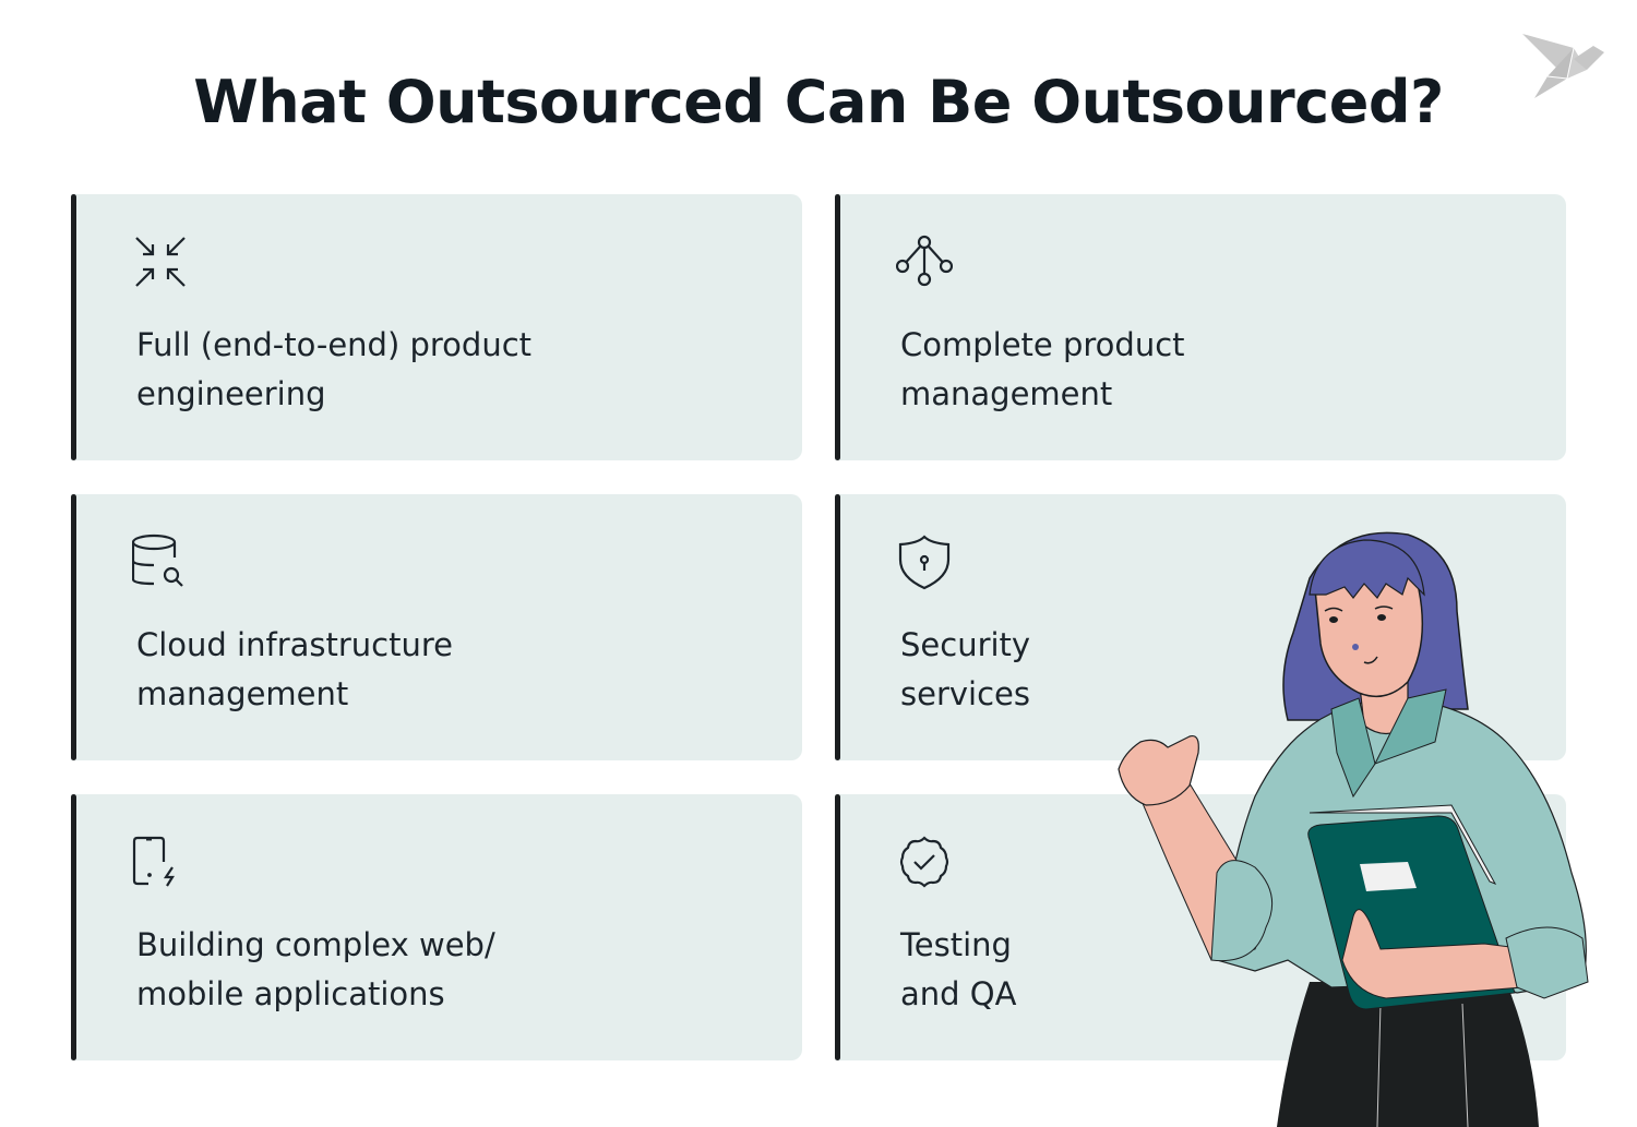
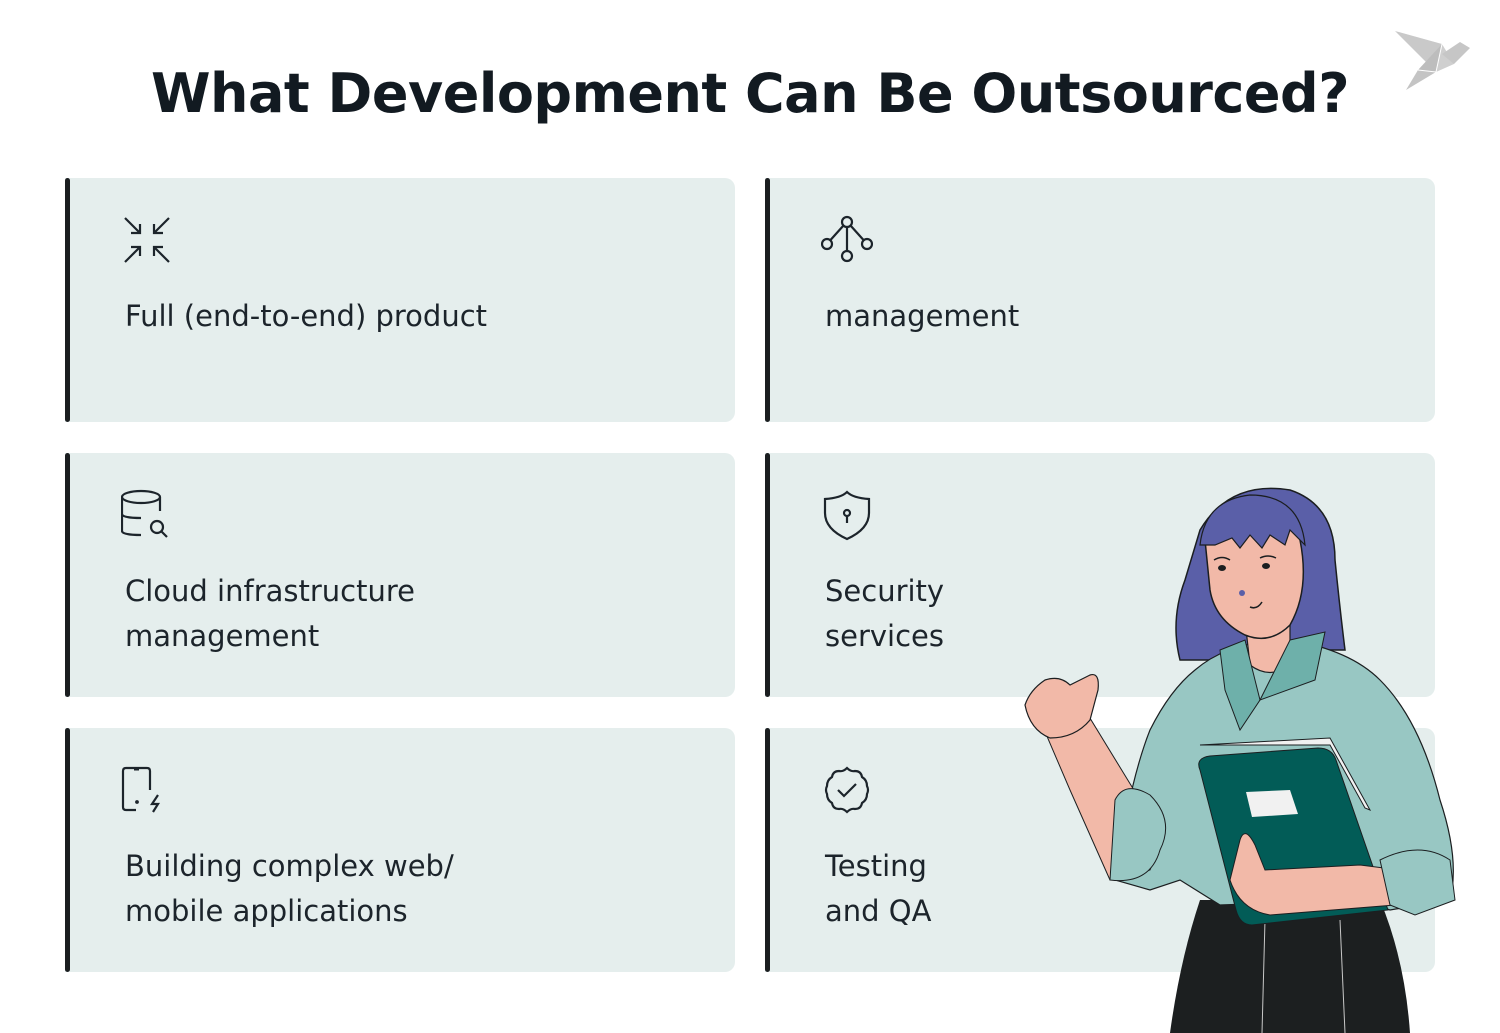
- What Outsourced Can Be Outsourced?
+ What Development Can Be Outsourced?
  Full (end-to-end) product
- engineering
- Complete product
  management
  Cloud infrastructure
  management
  Security
  services
  Building complex web/
  mobile applications
  Testing
  and QA
